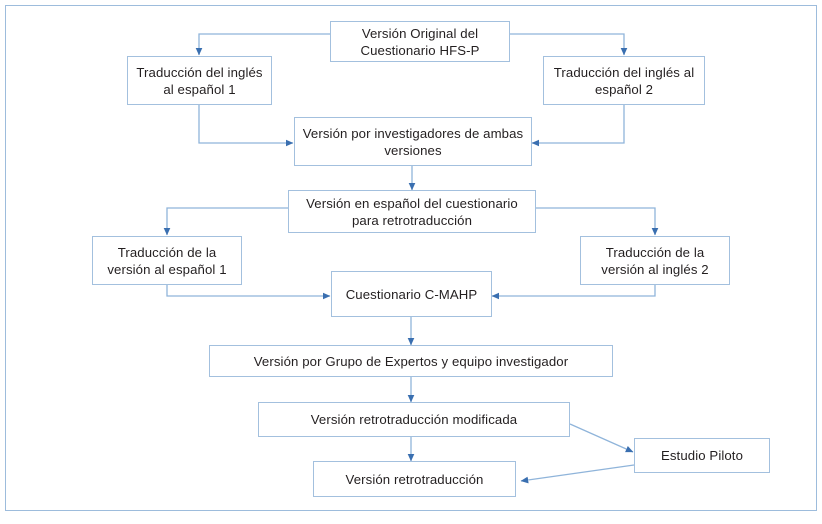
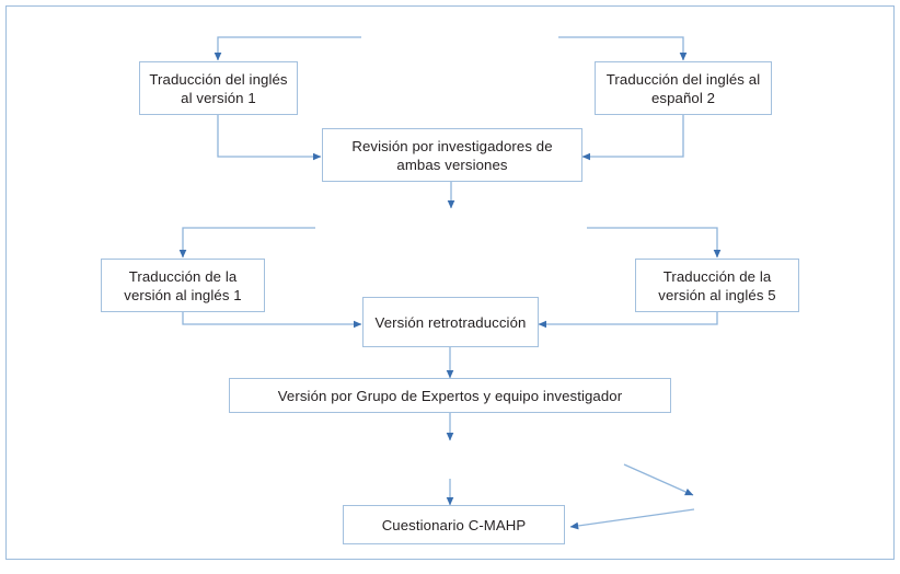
- Versión Original del Cuestionario HFS-P
- Traducción del inglés al español 1
+ Traducción del inglés al versión 1
  Traducción del inglés al español 2
- Versión por investigadores de ambas versiones
+ Revisión por investigadores de ambas versiones
- Versión en español del cuestionario para retrotraducción
- Traducción de la versión al español 1
+ Traducción de la versión al inglés 1
- Traducción de la versión al inglés 2
+ Traducción de la versión al inglés 5
- Cuestionario C-MAHP
+ Versión retrotraducción
  Versión por Grupo de Expertos y equipo investigador
- Versión retrotraducción modificada
- Versión retrotraducción
+ Cuestionario C-MAHP
- Estudio Piloto
